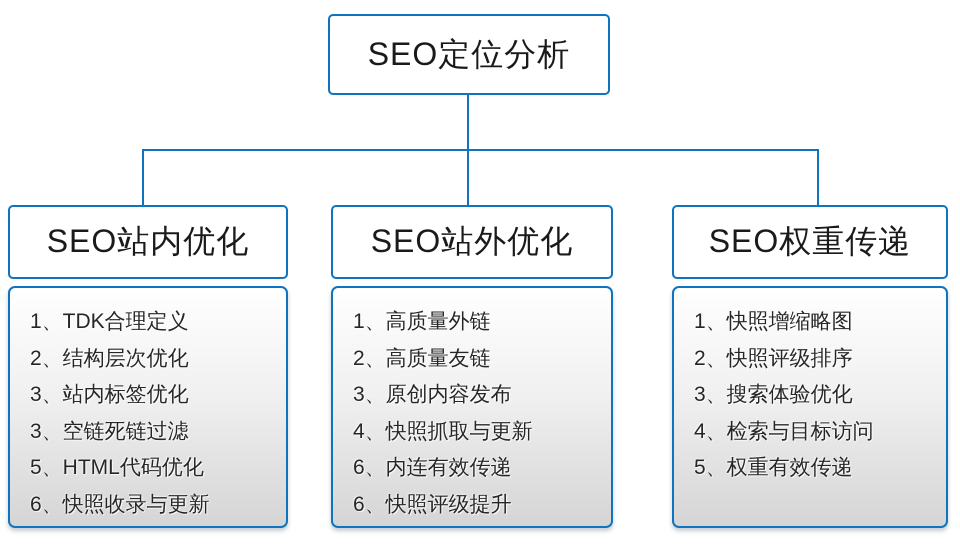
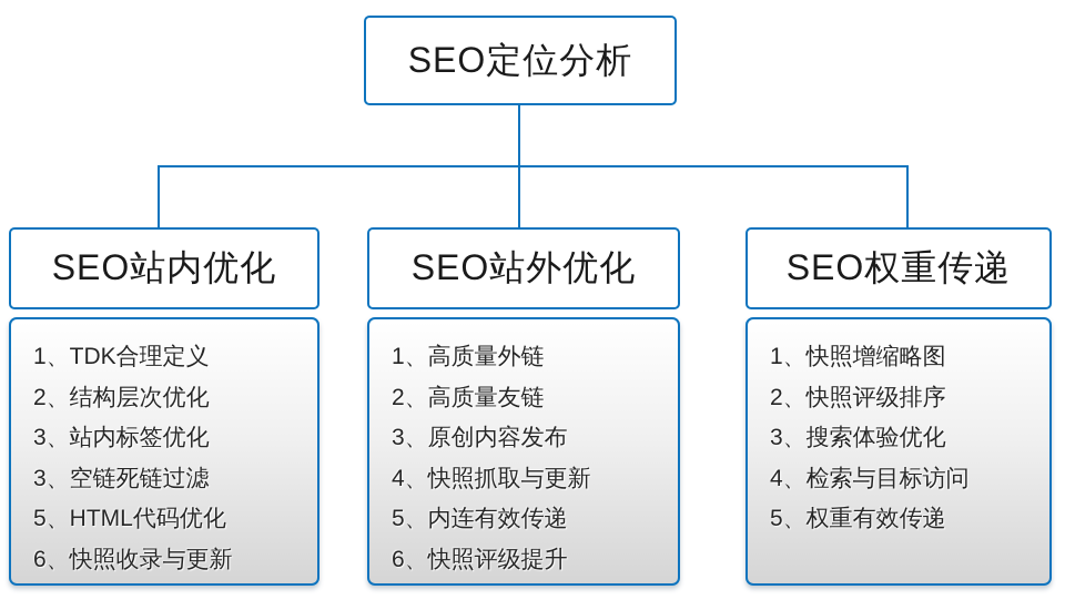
  SEO定位分析
  SEO站内优化
  1、TDK合理定义
  2、结构层次优化
  3、站内标签优化
  3、空链死链过滤
  5、HTML代码优化
  6、快照收录与更新
  SEO站外优化
  1、高质量外链
  2、高质量友链
  3、原创内容发布
  4、快照抓取与更新
- 6、内连有效传递
+ 5、内连有效传递
  6、快照评级提升
  SEO权重传递
  1、快照增缩略图
  2、快照评级排序
  3、搜索体验优化
  4、检索与目标访问
  5、权重有效传递
